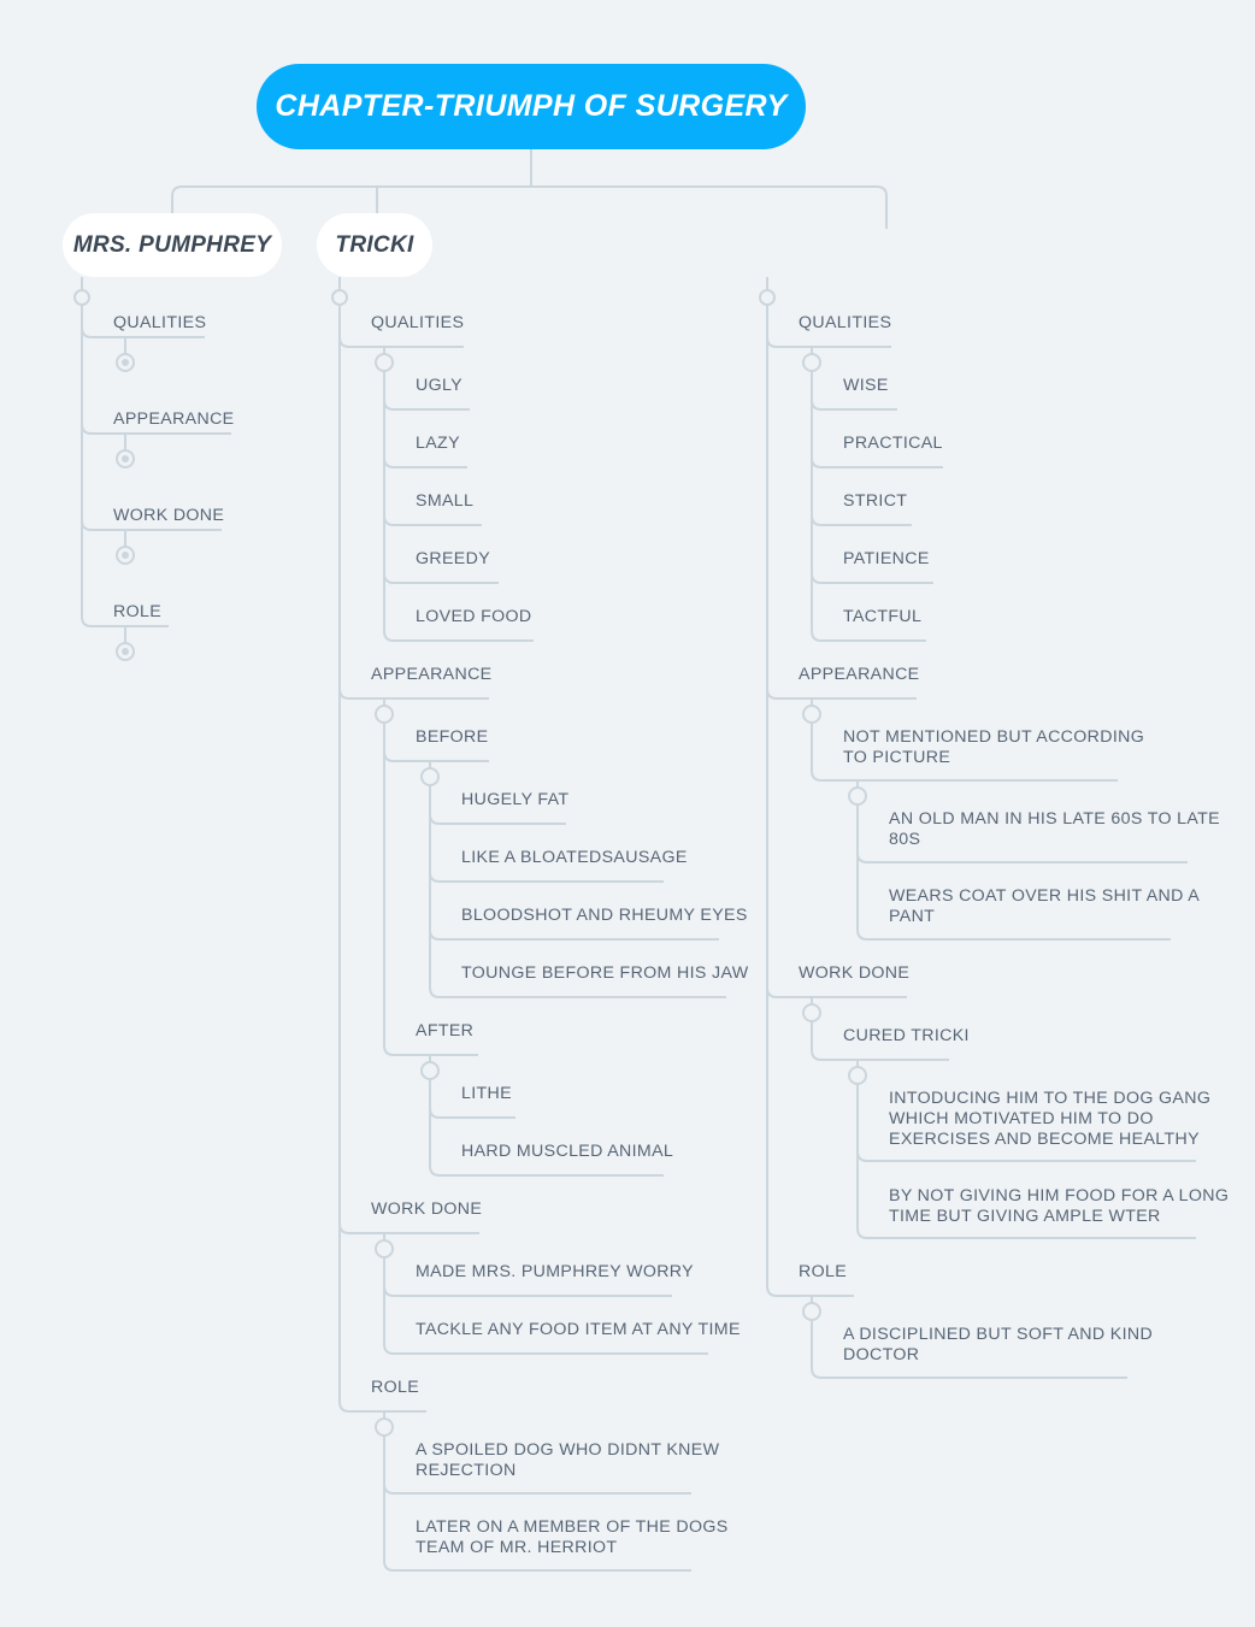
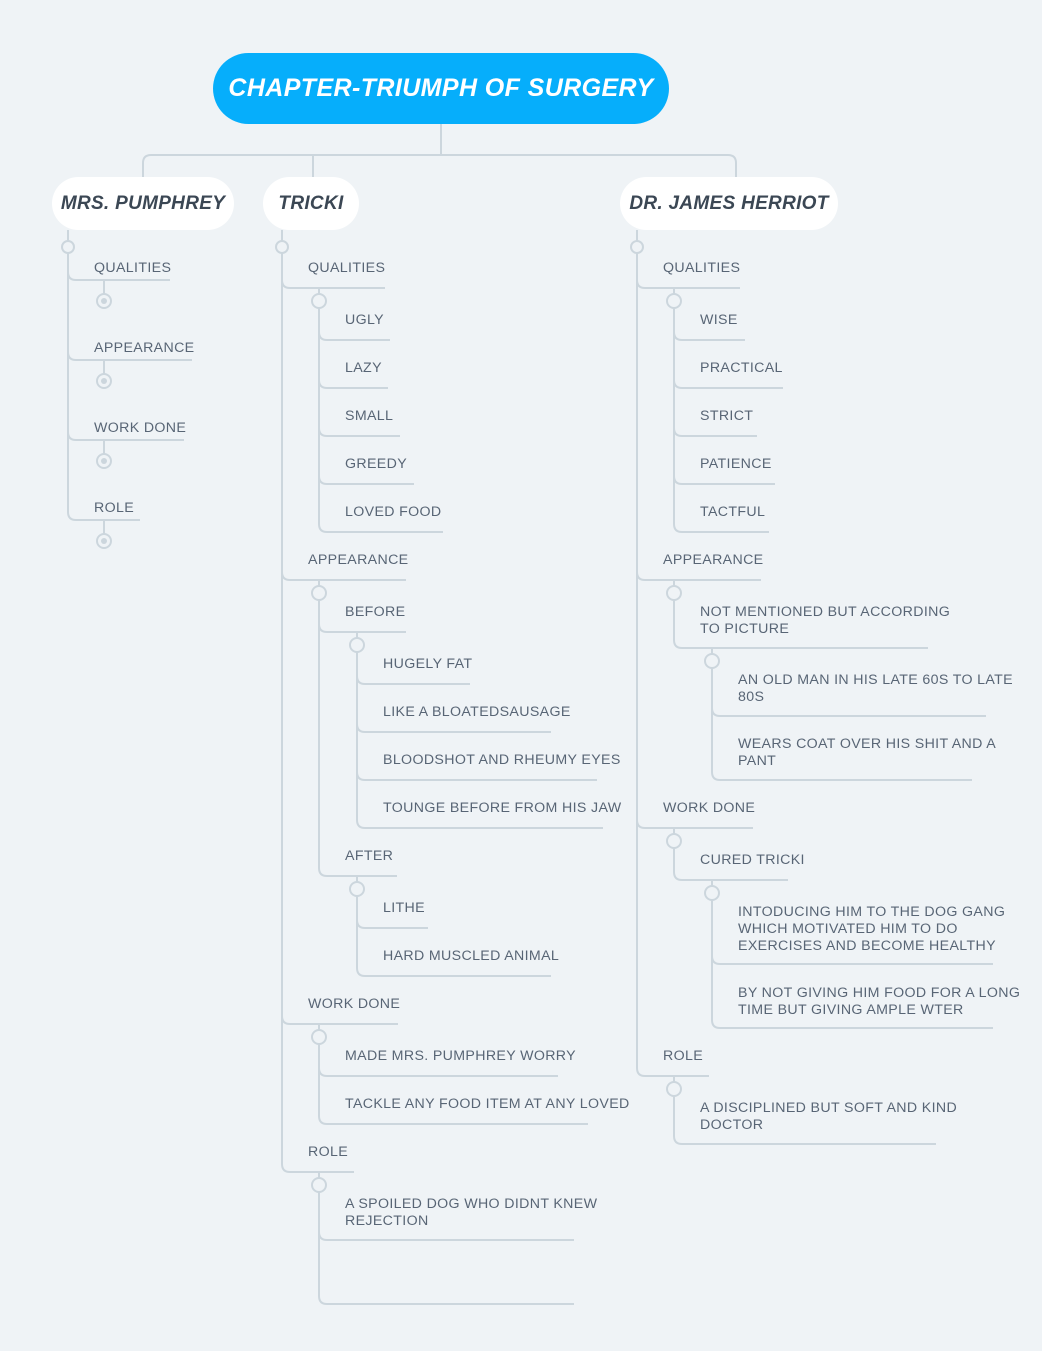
  CHAPTER-TRIUMPH OF SURGERY
  MRS. PUMPHREY
  TRICKI
+ DR. JAMES HERRIOT
  QUALITIES
  APPEARANCE
  WORK DONE
  ROLE
  QUALITIES
  UGLY
  LAZY
  SMALL
  GREEDY
  LOVED FOOD
  APPEARANCE
  BEFORE
  HUGELY FAT
  LIKE A BLOATEDSAUSAGE
  BLOODSHOT AND RHEUMY EYES
  TOUNGE BEFORE FROM HIS JAW
  AFTER
  LITHE
  HARD MUSCLED ANIMAL
  WORK DONE
  MADE MRS. PUMPHREY WORRY
- TACKLE ANY FOOD ITEM AT ANY TIME
+ TACKLE ANY FOOD ITEM AT ANY LOVED
  ROLE
  A SPOILED DOG WHO DIDNT KNEW
  REJECTION
- LATER ON A MEMBER OF THE DOGS
- TEAM OF MR. HERRIOT
  QUALITIES
  WISE
  PRACTICAL
  STRICT
  PATIENCE
  TACTFUL
  APPEARANCE
  NOT MENTIONED BUT ACCORDING
  TO PICTURE
  AN OLD MAN IN HIS LATE 60S TO LATE
  80S
  WEARS COAT OVER HIS SHIT AND A
  PANT
  WORK DONE
  CURED TRICKI
  INTODUCING HIM TO THE DOG GANG
  WHICH MOTIVATED HIM TO DO
  EXERCISES AND BECOME HEALTHY
  BY NOT GIVING HIM FOOD FOR A LONG
  TIME BUT GIVING AMPLE WTER
  ROLE
  A DISCIPLINED BUT SOFT AND KIND
  DOCTOR
